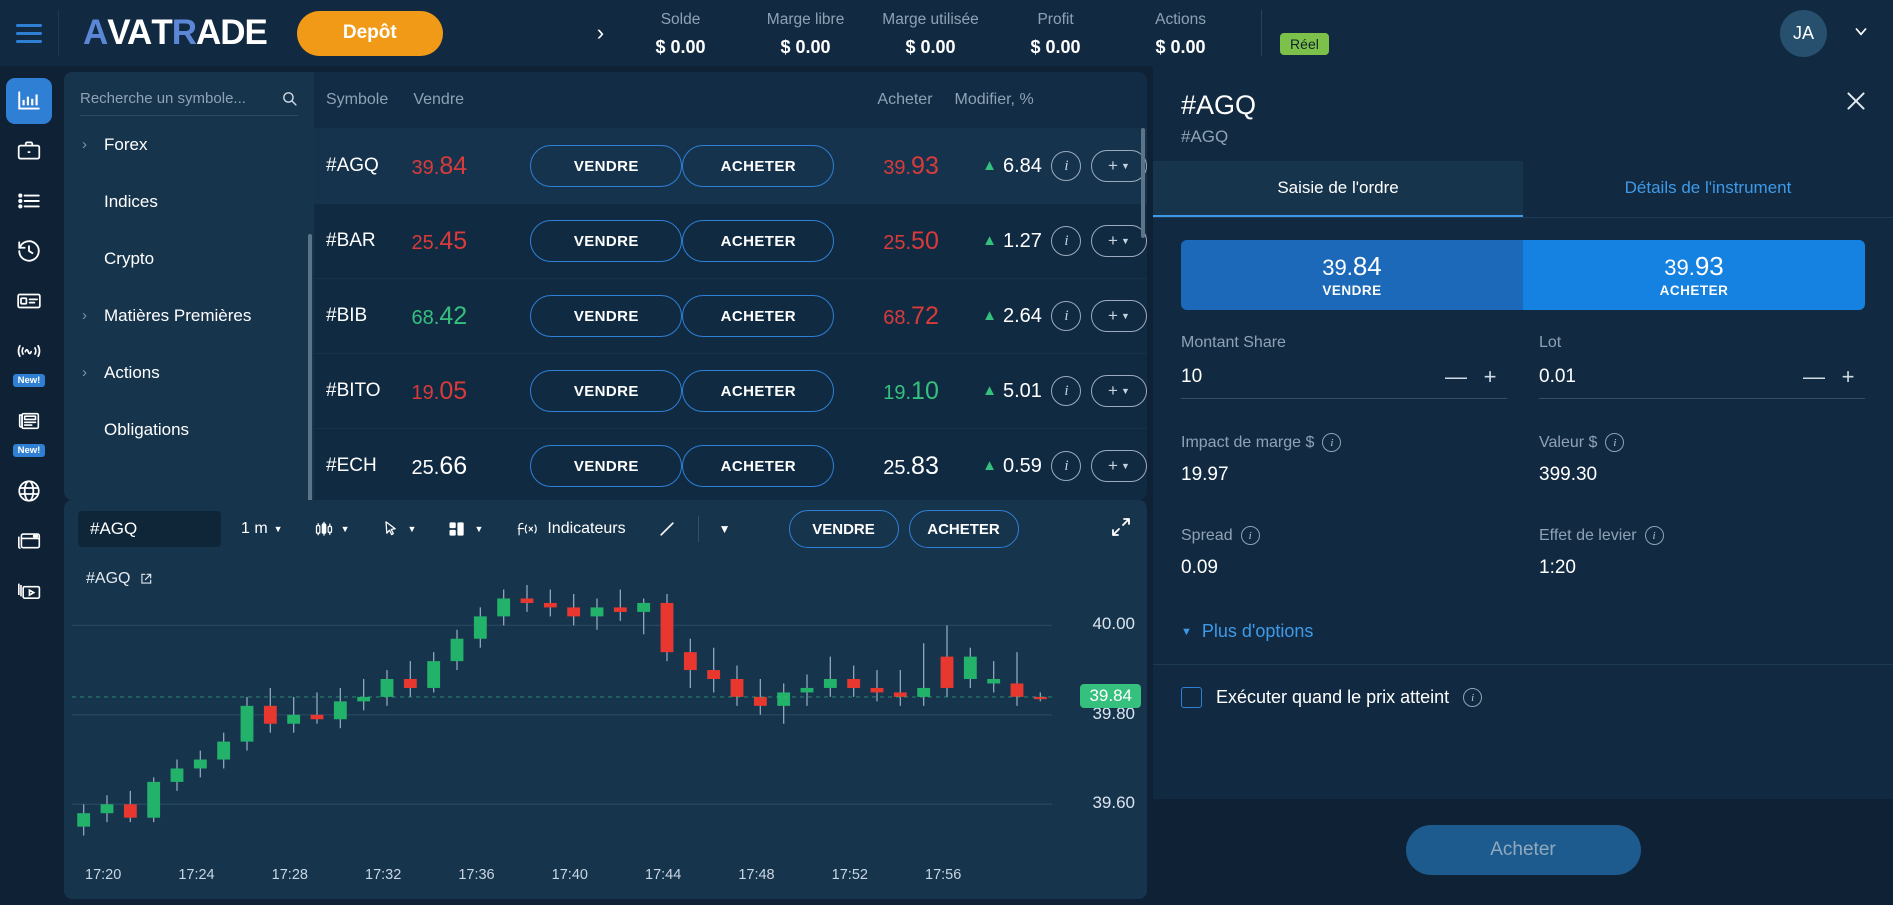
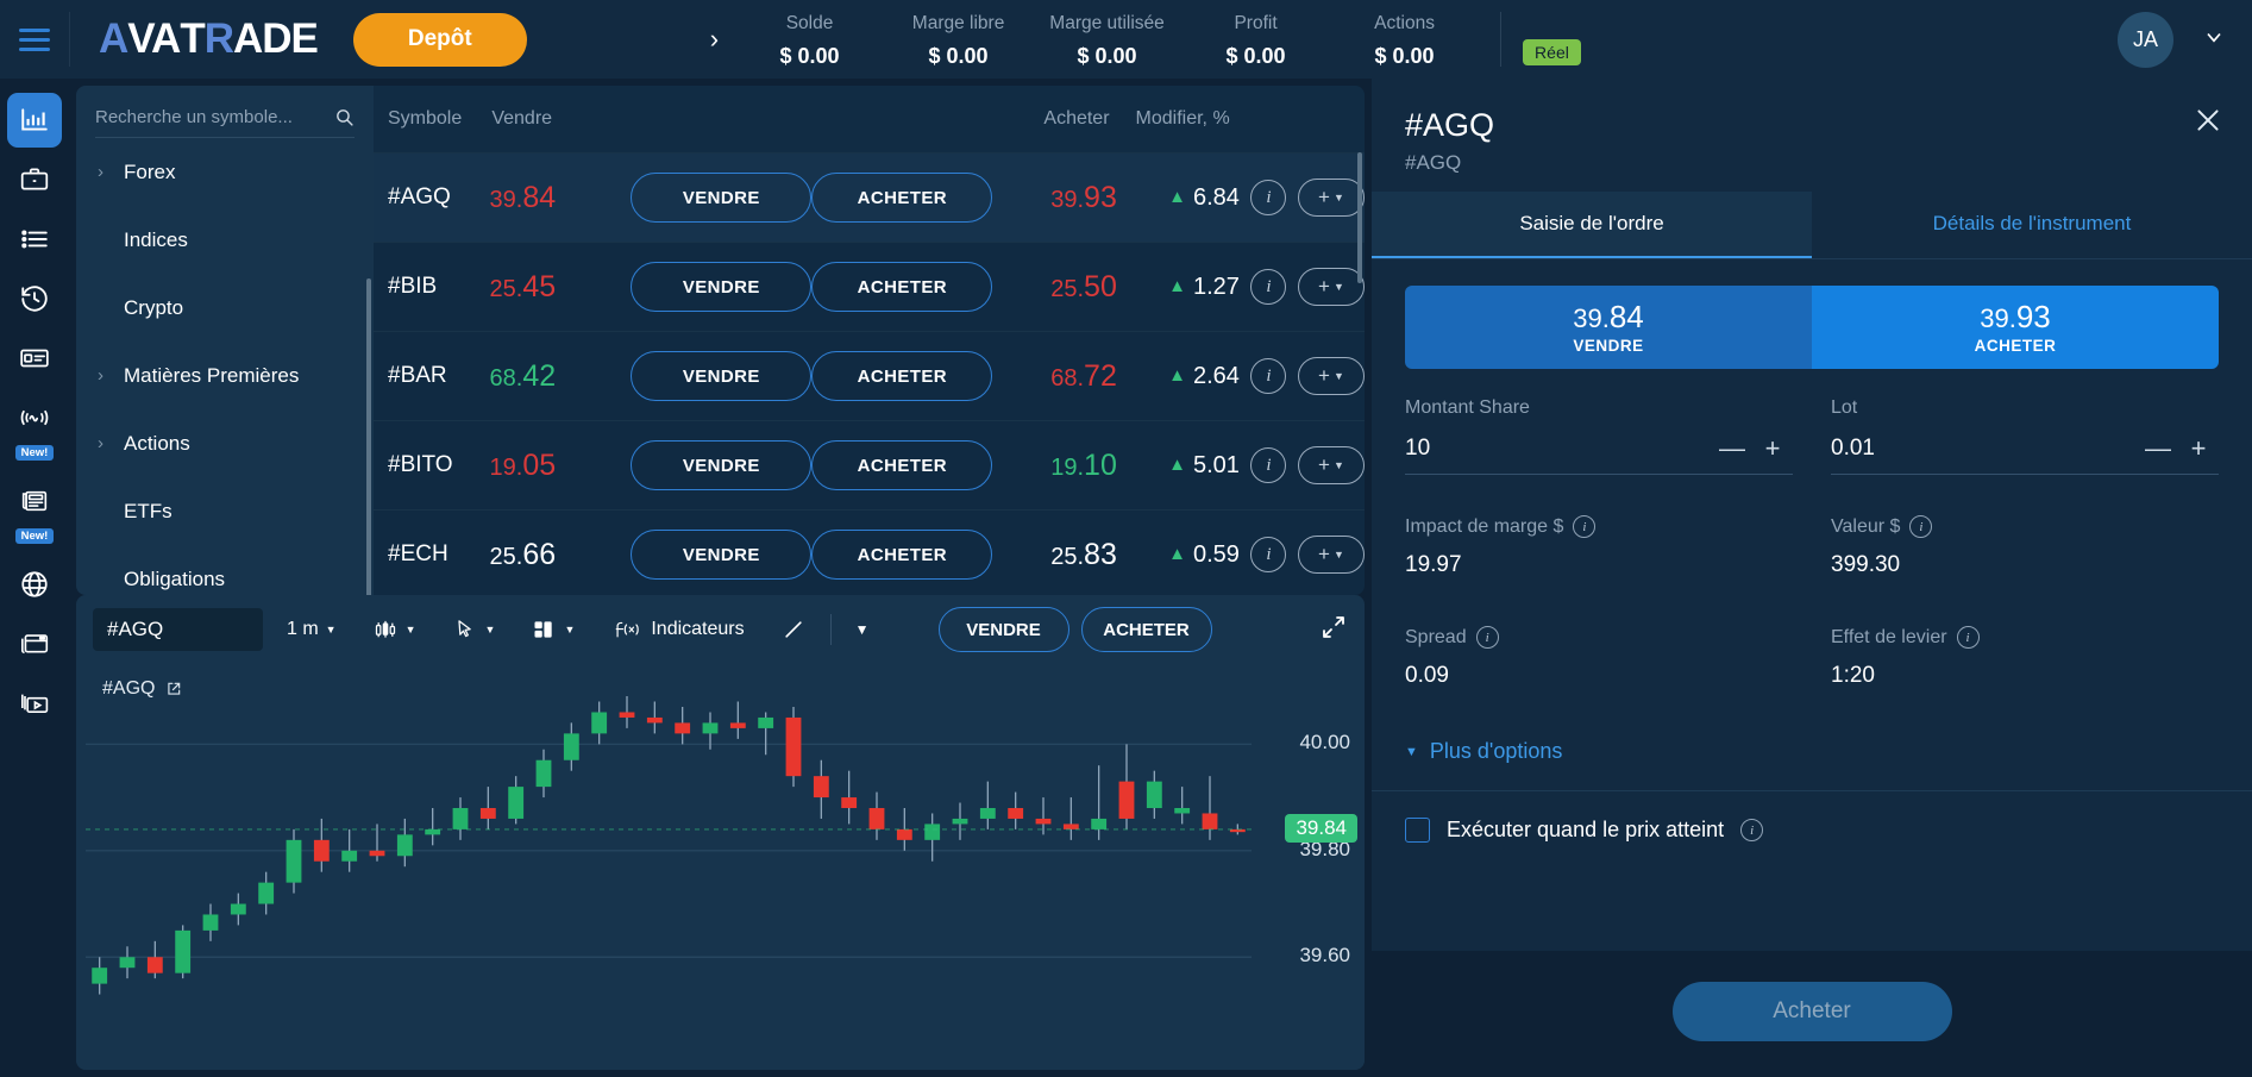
  A
  VA
  T
  R
  ADE
  Depôt
  ›
  Solde
  $ 0.00
  Marge libre
  $ 0.00
  Marge utilisée
  $ 0.00
  Profit
  $ 0.00
  Actions
  $ 0.00
  Réel
  JA
  New!
  New!
  Recherche un symbole...
  ›
  Forex
  Indices
  Crypto
  ›
  Matières Premières
  ›
  Actions
+ ETFs
  Obligations
  Symbole
  Vendre
  Acheter
  Modifier, %
  #AGQ
  39.84
  VENDRE
  ACHETER
  39.93
  ▲ 6.84
  i
  +
  ▼
- #BAR
+ #BIB
  25.45
  VENDRE
  ACHETER
  25.50
  ▲ 1.27
  i
  +
  ▼
- #BIB
+ #BAR
  68.42
  VENDRE
  ACHETER
  68.72
  ▲ 2.64
  i
  +
  ▼
  #BITO
  19.05
  VENDRE
  ACHETER
  19.10
  ▲ 5.01
  i
  +
  ▼
  #ECH
  25.66
  VENDRE
  ACHETER
  25.83
  ▲ 0.59
  i
  +
  ▼
  #AGQ
  1 m
  ▼
  ▼
  ▼
  ▼
  Indicateurs
  ▼
  VENDRE
  ACHETER
  #AGQ
  40.00
  39.80
  39.60
  39.84
- 17:20
- 17:24
- 17:28
- 17:32
- 17:36
- 17:40
- 17:44
- 17:48
- 17:52
- 17:56
  #AGQ
  #AGQ
  Saisie de l'ordre
  Détails de l'instrument
  39.84
  VENDRE
  39.93
  ACHETER
  Montant Share
  10
  —
  +
  Lot
  0.01
  —
  +
  Impact de marge $
  i
  19.97
  Valeur $
  i
  399.30
  Spread
  i
  0.09
  Effet de levier
  i
  1:20
  ▼
  Plus d'options
  Exécuter quand le prix atteint
  i
  Acheter
